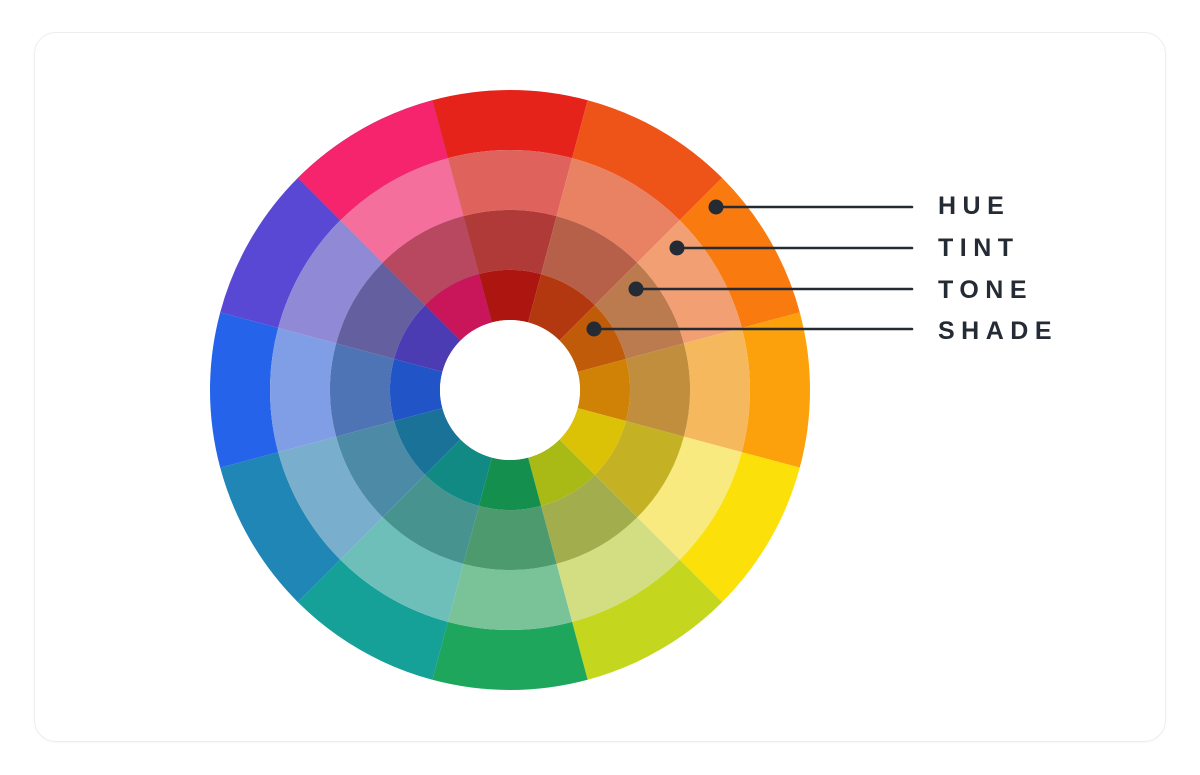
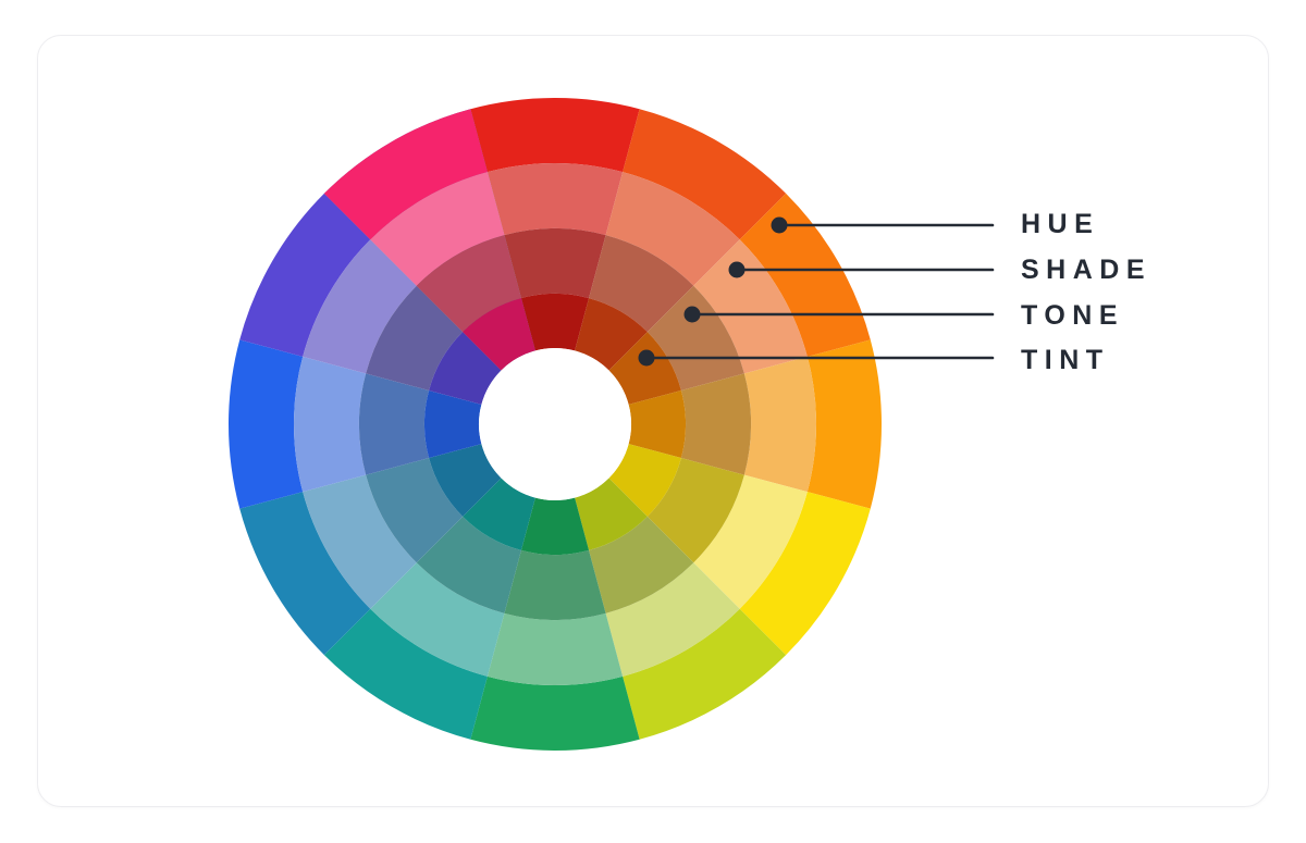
  HUE
- TINT
+ SHADE
  TONE
- SHADE
+ TINT
